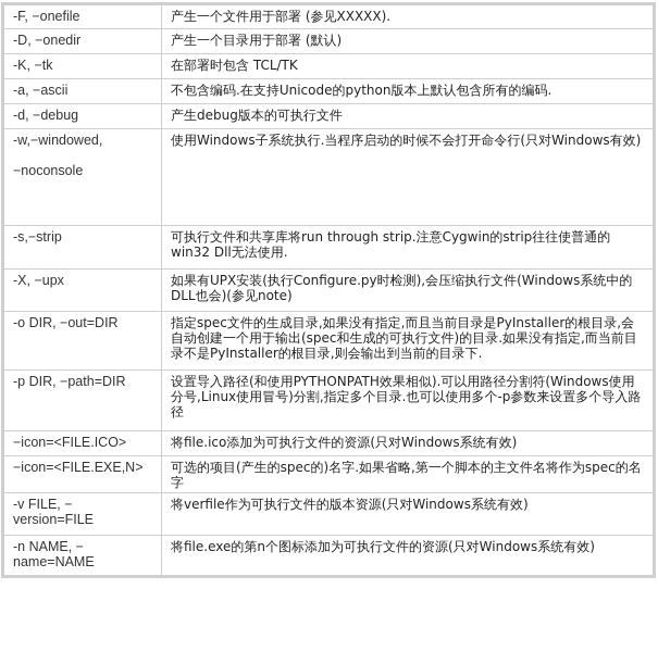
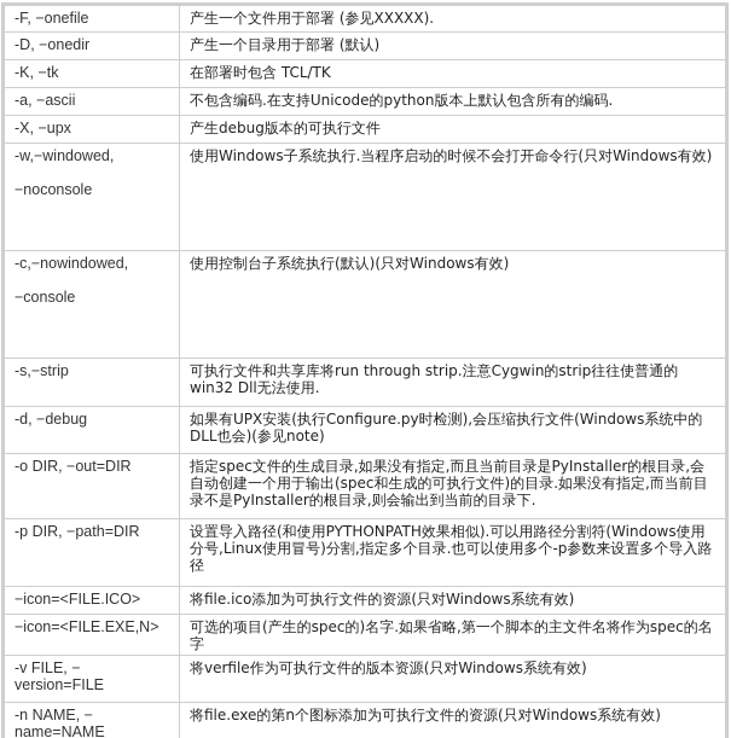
  -F, −onefile	产生一个文件用于部署 (参见XXXXX).
  -D, −onedir	产生一个目录用于部署 (默认)
  -K, −tk	在部署时包含 TCL/TK
  -a, −ascii	不包含编码.在支持Unicode的python版本上默认包含所有的编码.
- -d, −debug	产生debug版本的可执行文件
+ -X, −upx	产生debug版本的可执行文件
  -w,−windowed,−noconsole	使用Windows子系统执行.当程序启动的时候不会打开命令行(只对Windows有效)
+ -c,−nowindowed,−console	使用控制台子系统执行(默认)(只对Windows有效)
  -s,−strip	可执行文件和共享库将run through strip.注意Cygwin的strip往往使普通的win32 Dll无法使用.
- -X, −upx	如果有UPX安装(执行Configure.py时检测),会压缩执行文件(Windows系统中的DLL也会)(参见note)
+ -d, −debug	如果有UPX安装(执行Configure.py时检测),会压缩执行文件(Windows系统中的DLL也会)(参见note)
  -o DIR, −out=DIR	指定spec文件的生成目录,如果没有指定,而且当前目录是PyInstaller的根目录,会自动创建一个用于输出(spec和生成的可执行文件)的目录.如果没有指定,而当前目录不是PyInstaller的根目录,则会输出到当前的目录下.
  -p DIR, −path=DIR	设置导入路径(和使用PYTHONPATH效果相似).可以用路径分割符(Windows使用分号,Linux使用冒号)分割,指定多个目录.也可以使用多个-p参数来设置多个导入路径
  −icon=<FILE.ICO>	将file.ico添加为可执行文件的资源(只对Windows系统有效)
  −icon=<FILE.EXE,N>	可选的项目(产生的spec的)名字.如果省略,第一个脚本的主文件名将作为spec的名字
  -v FILE, −version=FILE	将verfile作为可执行文件的版本资源(只对Windows系统有效)
  -n NAME, −name=NAME	将file.exe的第n个图标添加为可执行文件的资源(只对Windows系统有效)
